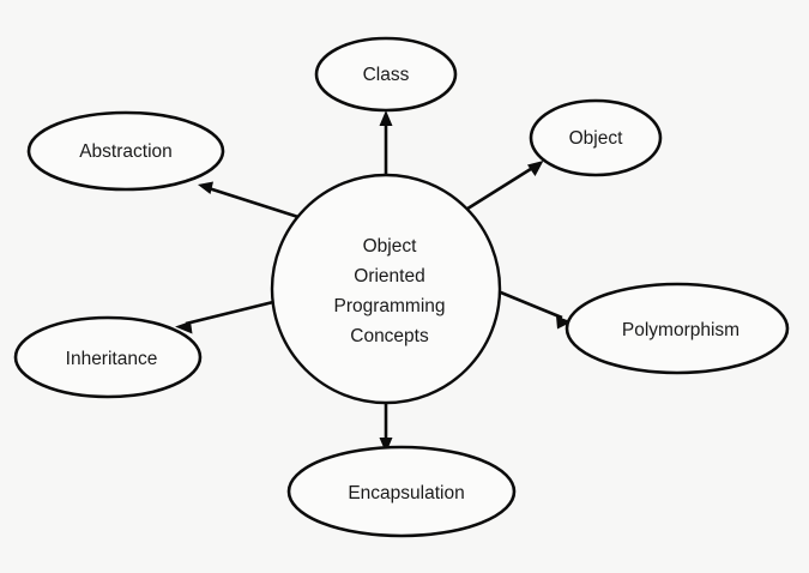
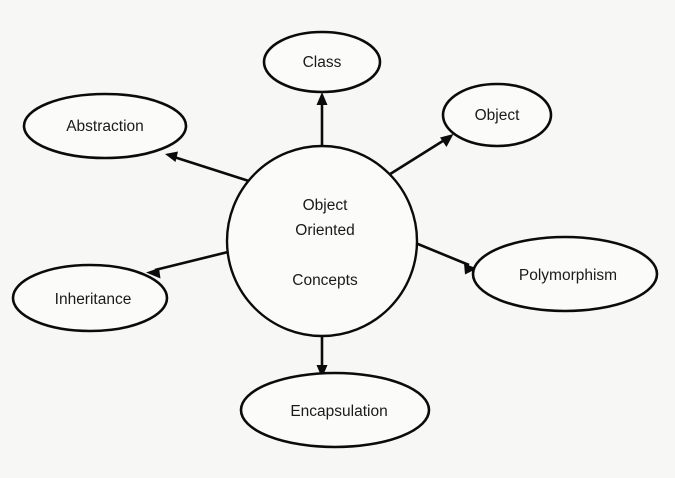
  Object
  Oriented
- Programming
  Concepts
  Class
  Object
  Polymorphism
  Encapsulation
  Inheritance
  Abstraction
